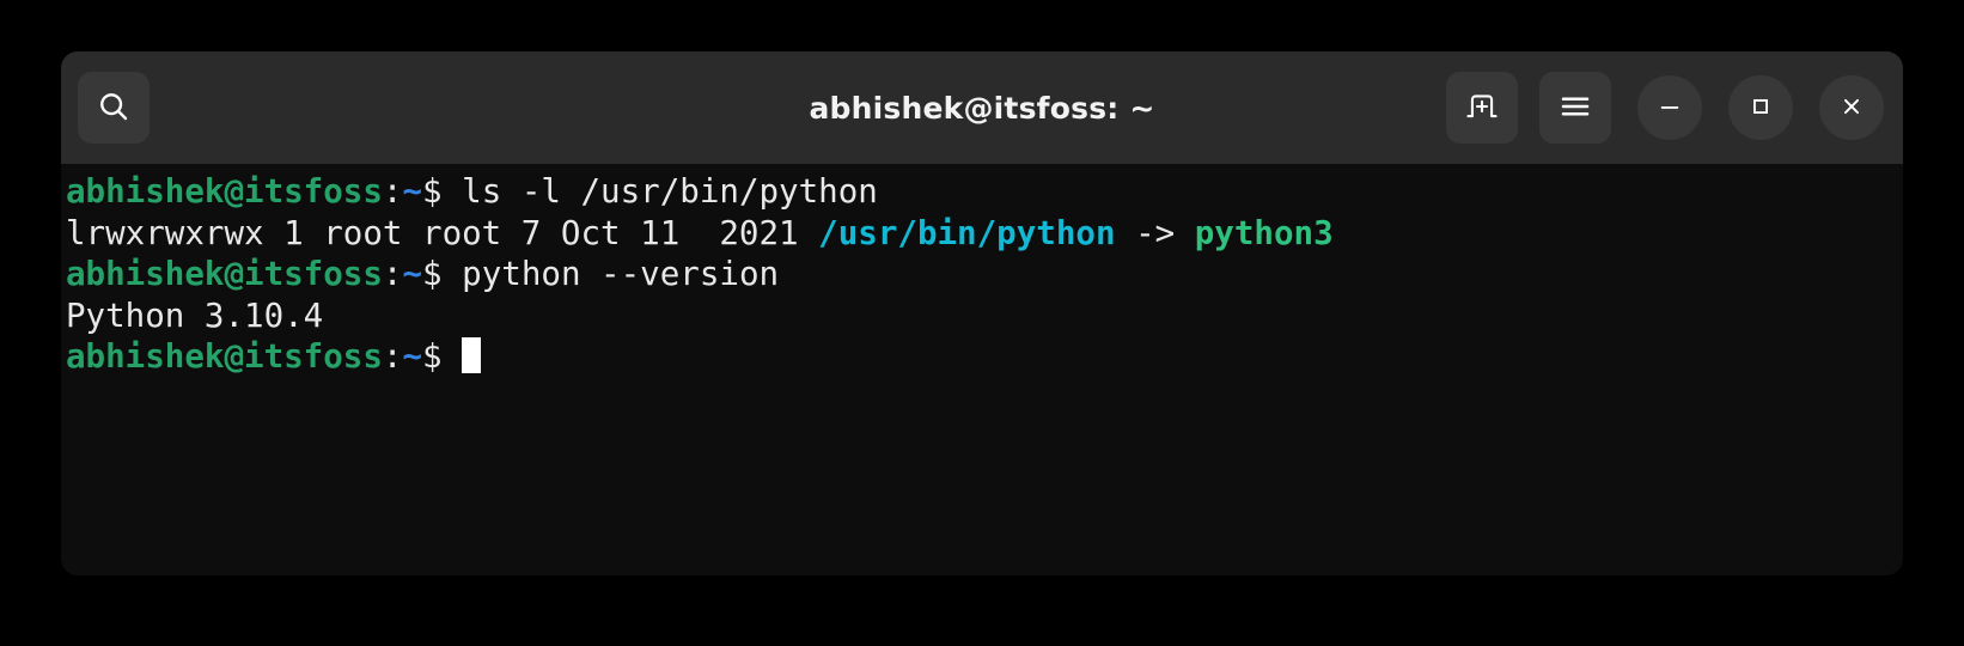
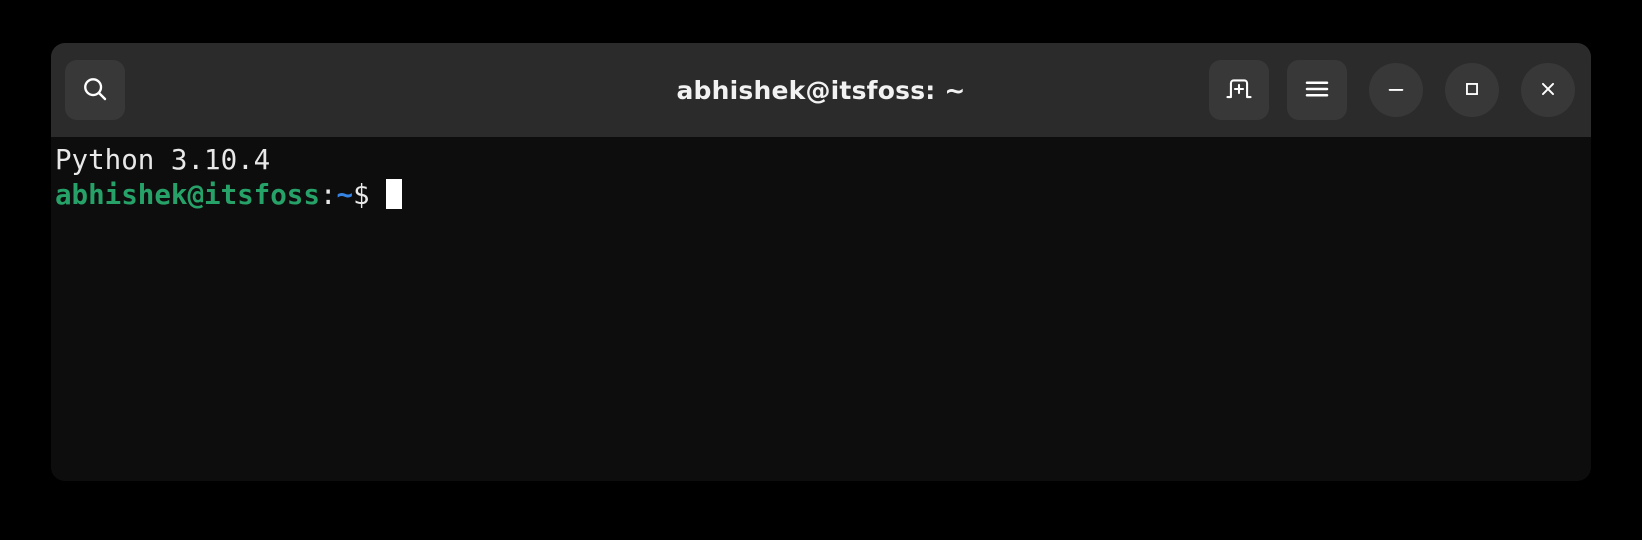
  abhishek@itsfoss: ~
- abhishek@itsfoss:~$ ls -l /usr/bin/python
- lrwxrwxrwx 1 root root 7 Oct 11 2021 /usr/bin/python -> python3
- abhishek@itsfoss:~$ python --version
  Python 3.10.4
  abhishek@itsfoss:~$
